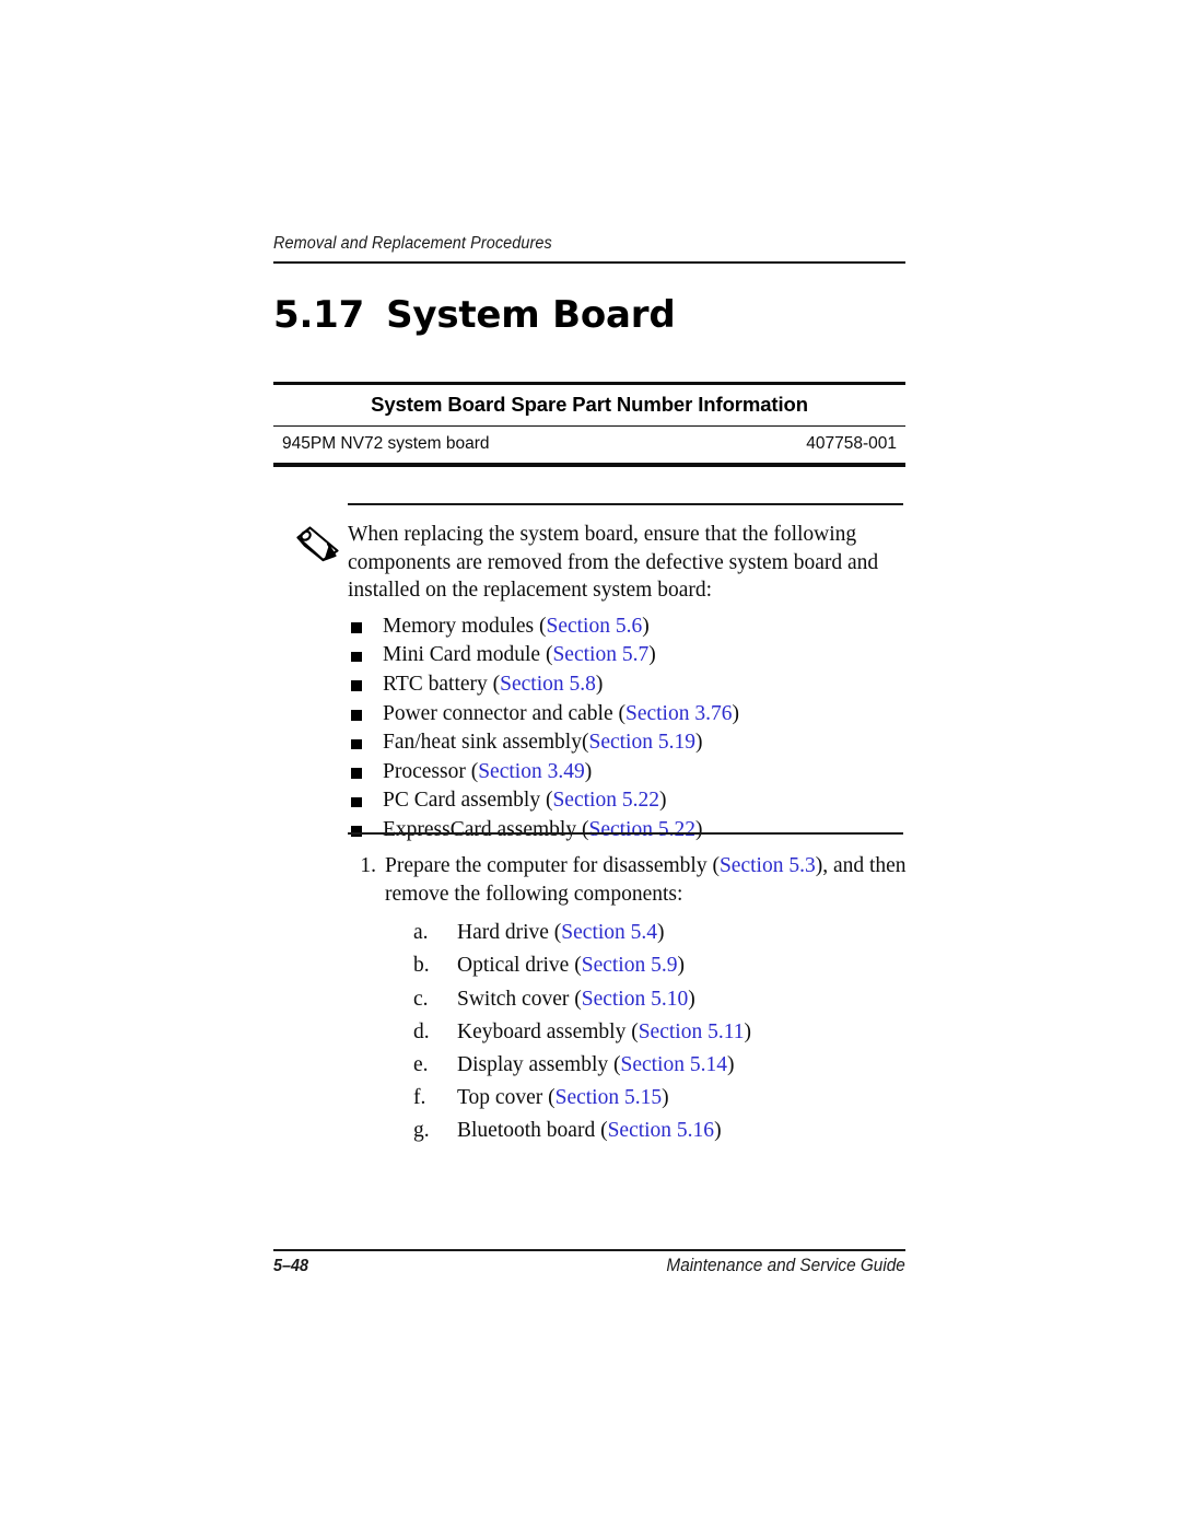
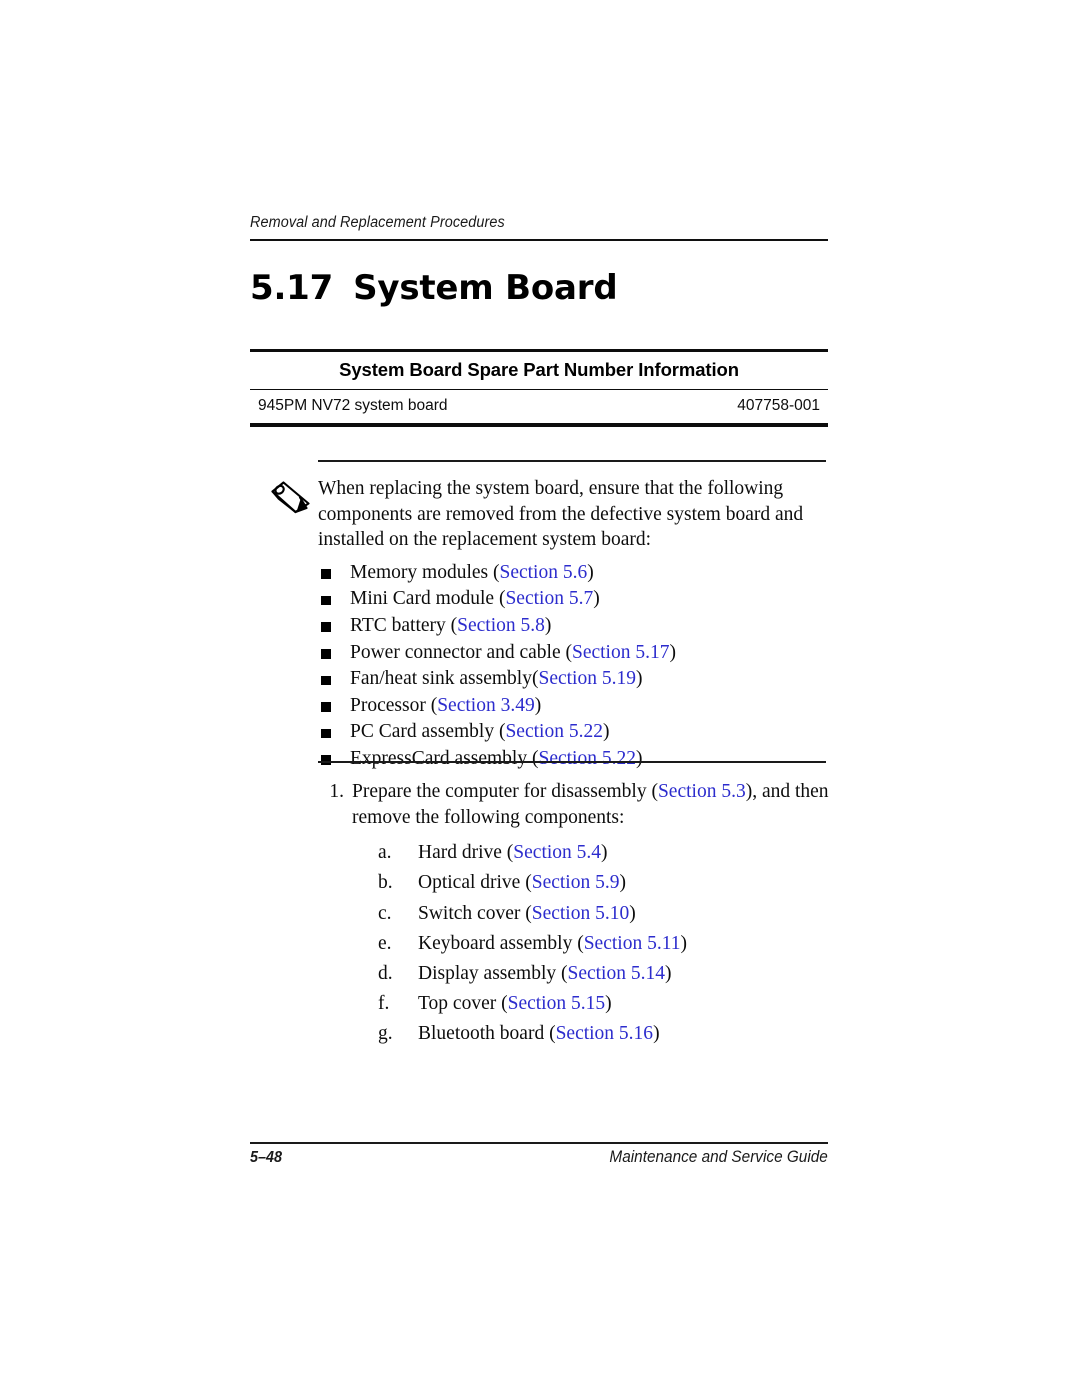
  Removal and Replacement Procedures
  5.17 System Board
  System Board Spare Part Number Information
  945PM NV72 system board
  407758-001
  When replacing the system board, ensure that the following components are removed from the defective system board and installed on the replacement system board:
  Memory modules (Section 5.6)
  Mini Card module (Section 5.7)
  RTC battery (Section 5.8)
- Power connector and cable (Section 3.76)
+ Power connector and cable (Section 5.17)
  Fan/heat sink assembly(Section 5.19)
  Processor (Section 3.49)
  PC Card assembly (Section 5.22)
  ExpressCard assembly (Section 5.22)
  1.
  Prepare the computer for disassembly (Section 5.3), and then remove the following components:
  a.
  Hard drive (Section 5.4)
  b.
  Optical drive (Section 5.9)
  c.
  Switch cover (Section 5.10)
- d.
+ e.
  Keyboard assembly (Section 5.11)
- e.
+ d.
  Display assembly (Section 5.14)
  f.
  Top cover (Section 5.15)
  g.
  Bluetooth board (Section 5.16)
  5–48
  Maintenance and Service Guide
